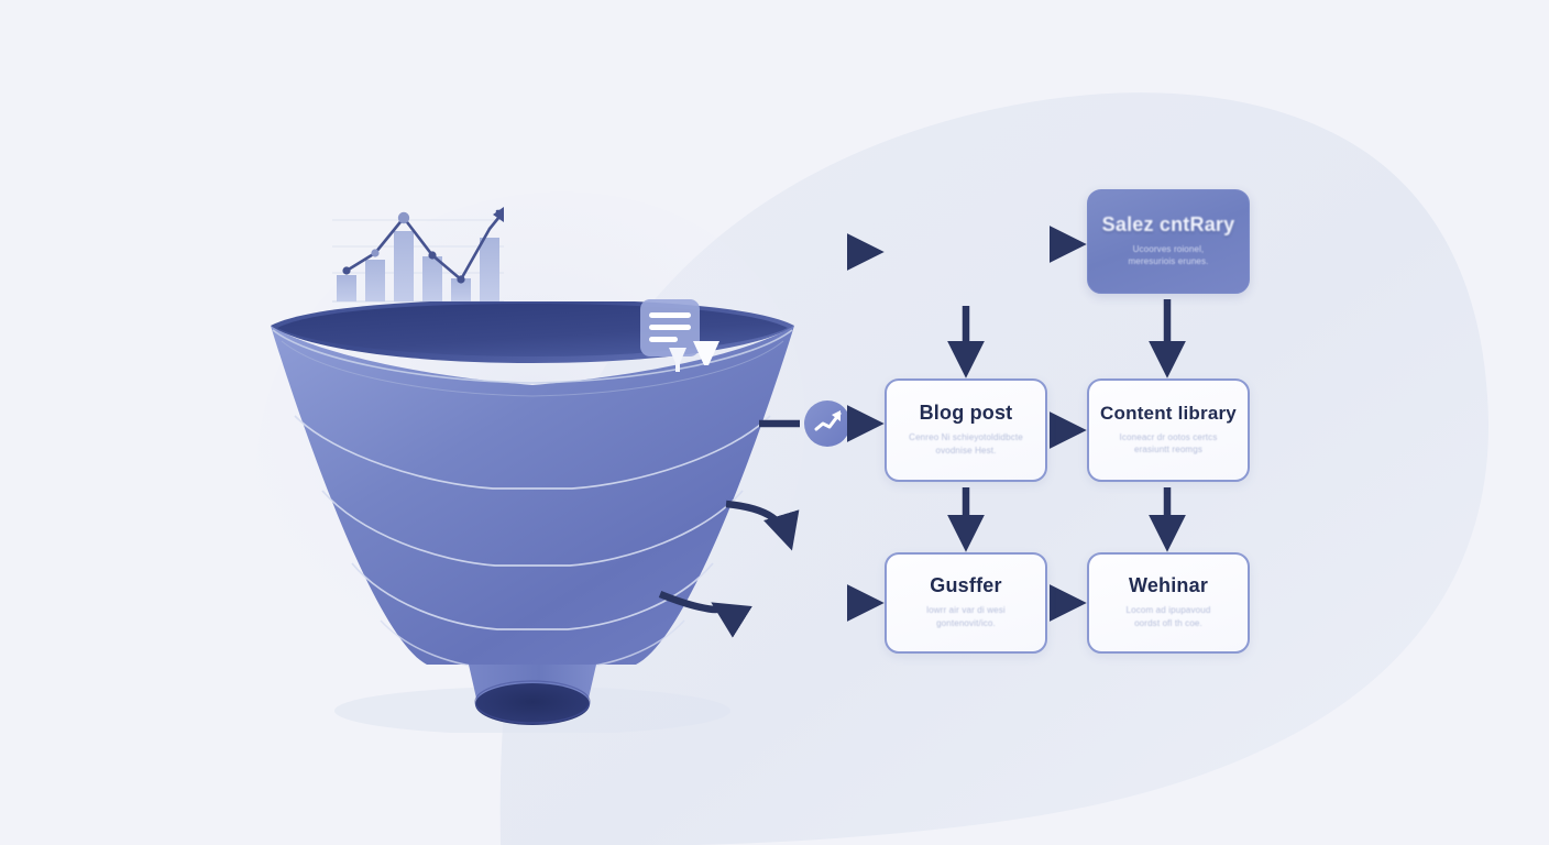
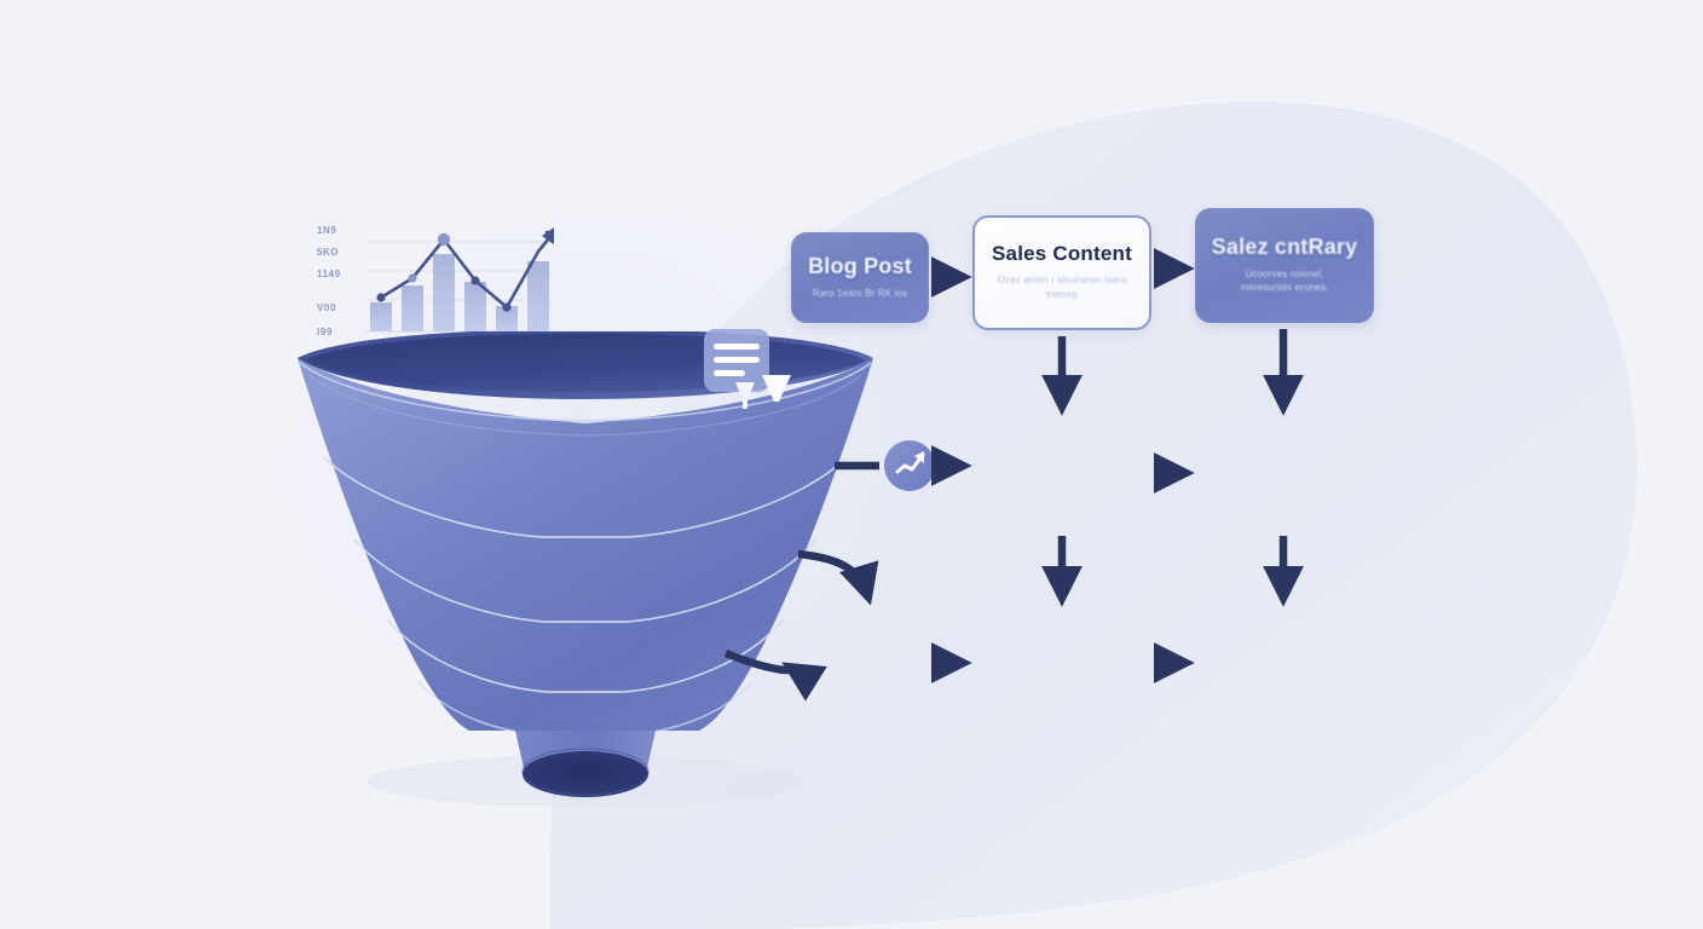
+ 1N9
+ 5KO
+ 1149
+ V00
+ I99
+ Blog Post
+ Raro 1esro Br RK ios
+ Sales Content
+ Ozav anten r idsuhsron tsaro trenvrp
  Salez cntRary
  Ucoorves roionel,
  meresuriois erunes.
- Blog post
- Cenreo Ni schieyotoldidbcte
- ovodnise Hest.
- Content library
- Iconeacr dr ootos certcs
- erasiuntt reomgs
- Gusffer
- lowrr air var di wesi
- gontenovit/ico.
- Wehinar
- Locom ad ipupavoud
- oordst ofl th coe.
